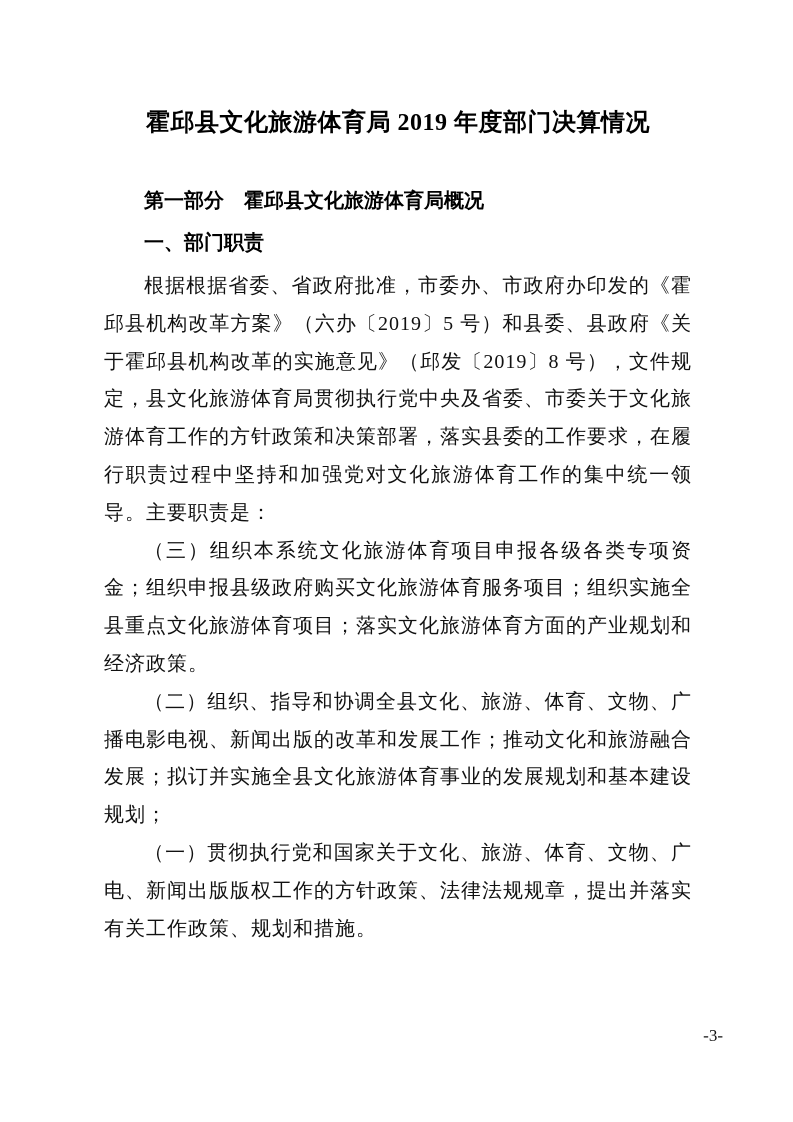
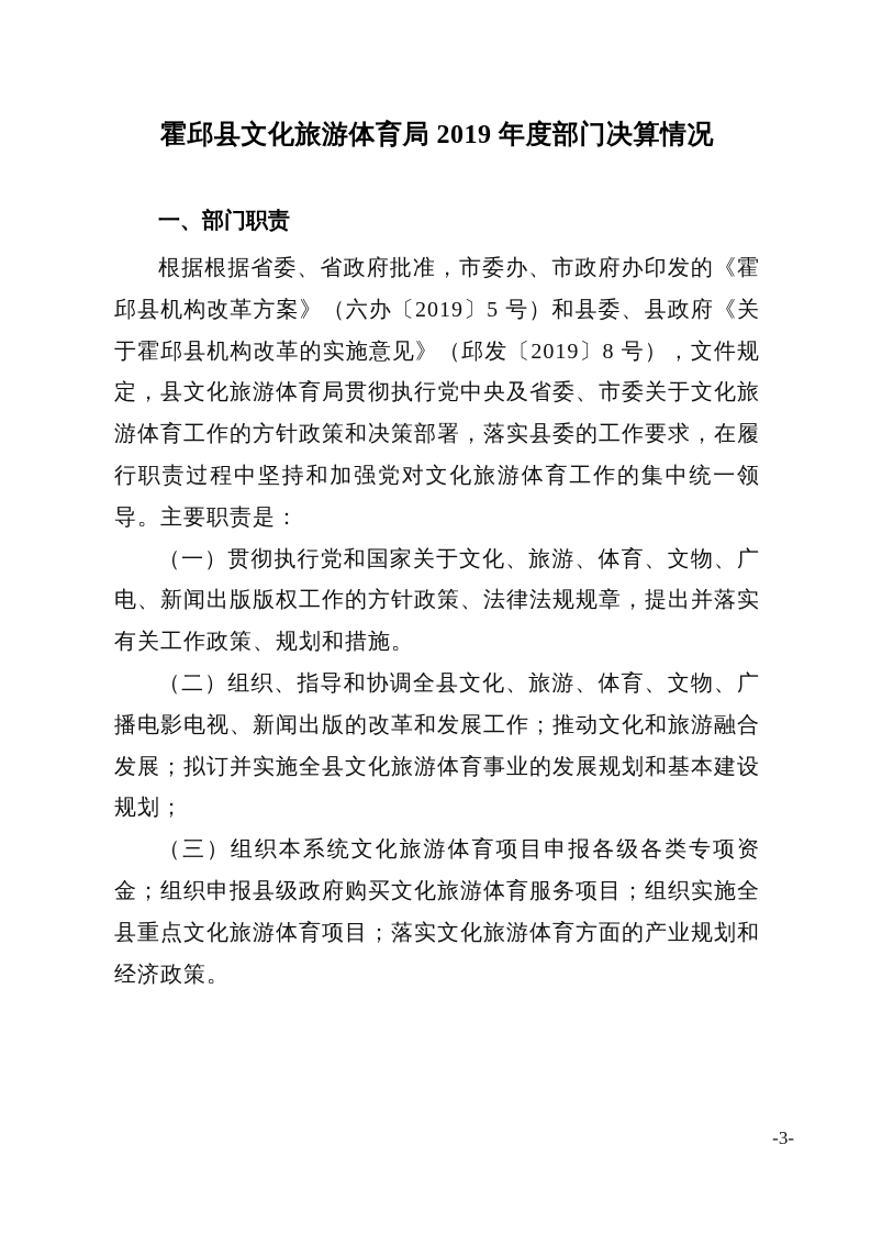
  霍邱县文化旅游体育局 2019 年度部门决算情况
- 第一部分 霍邱县文化旅游体育局概况
  一、部门职责
  根据根据省委、省政府批准，市委办、市政府办印发的《霍邱县机构改革方案》（六办〔2019〕5 号）和县委、县政府《关于霍邱县机构改革的实施意见》（邱发〔2019〕8 号），文件规定，县文化旅游体育局贯彻执行党中央及省委、市委关于文化旅游体育工作的方针政策和决策部署，落实县委的工作要求，在履行职责过程中坚持和加强党对文化旅游体育工作的集中统一领导。主要职责是：
- （三）组织本系统文化旅游体育项目申报各级各类专项资金；组织申报县级政府购买文化旅游体育服务项目；组织实施全县重点文化旅游体育项目；落实文化旅游体育方面的产业规划和经济政策。
+ （一）贯彻执行党和国家关于文化、旅游、体育、文物、广电、新闻出版版权工作的方针政策、法律法规规章，提出并落实有关工作政策、规划和措施。
  （二）组织、指导和协调全县文化、旅游、体育、文物、广播电影电视、新闻出版的改革和发展工作；推动文化和旅游融合发展；拟订并实施全县文化旅游体育事业的发展规划和基本建设规划；
- （一）贯彻执行党和国家关于文化、旅游、体育、文物、广电、新闻出版版权工作的方针政策、法律法规规章，提出并落实有关工作政策、规划和措施。
+ （三）组织本系统文化旅游体育项目申报各级各类专项资金；组织申报县级政府购买文化旅游体育服务项目；组织实施全县重点文化旅游体育项目；落实文化旅游体育方面的产业规划和经济政策。
  -3-
